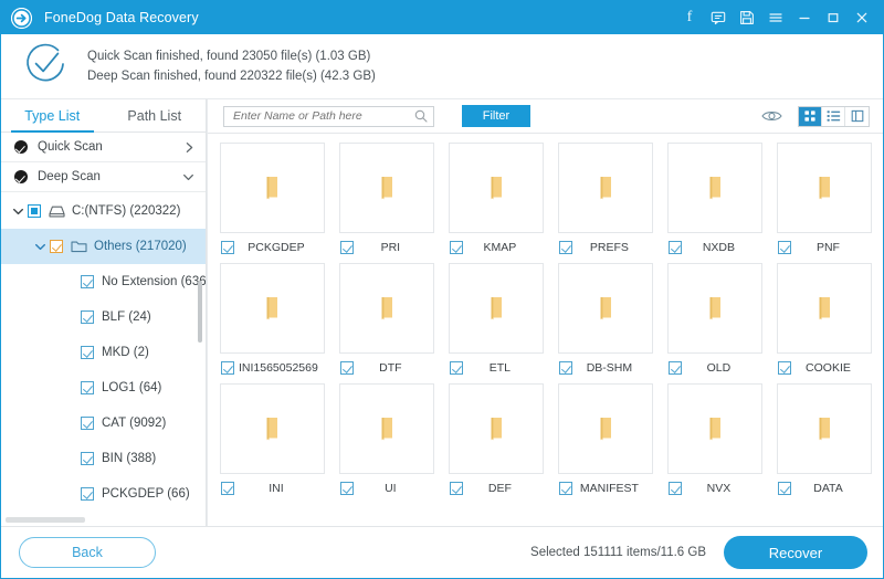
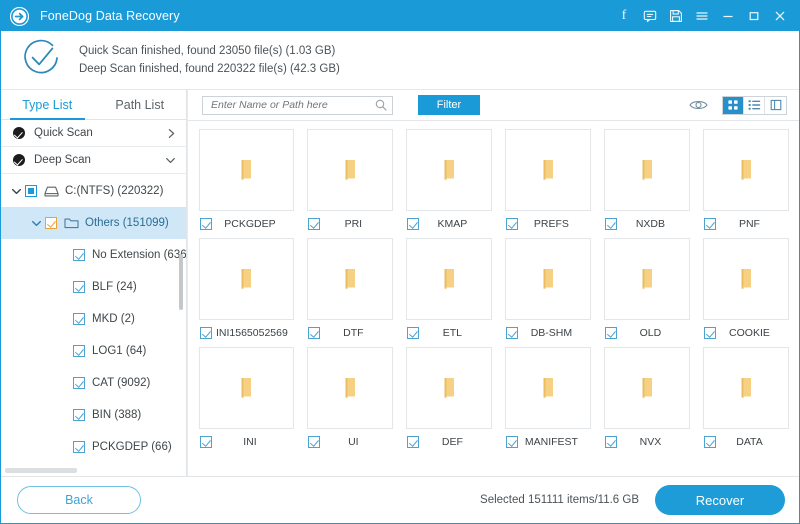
  FoneDog Data Recovery
  f
  Quick Scan finished, found 23050 file(s) (1.03 GB)
  Deep Scan finished, found 220322 file(s) (42.3 GB)
  Type List
  Path List
  Quick Scan
  Deep Scan
  C:(NTFS) (220322)
- Others (217020)
+ Others (151099)
  No Extension (636
  BLF (24)
  MKD (2)
  LOG1 (64)
  CAT (9092)
  BIN (388)
  PCKGDEP (66)
  Enter Name or Path here
  Filter
  PCKGDEP
  PRI
  KMAP
  PREFS
  NXDB
  PNF
  INI1565052569
  DTF
  ETL
  DB-SHM
  OLD
  COOKIE
  INI
  UI
  DEF
  MANIFEST
  NVX
  DATA
  Back
  Selected 151111 items/11.6 GB
  Recover
